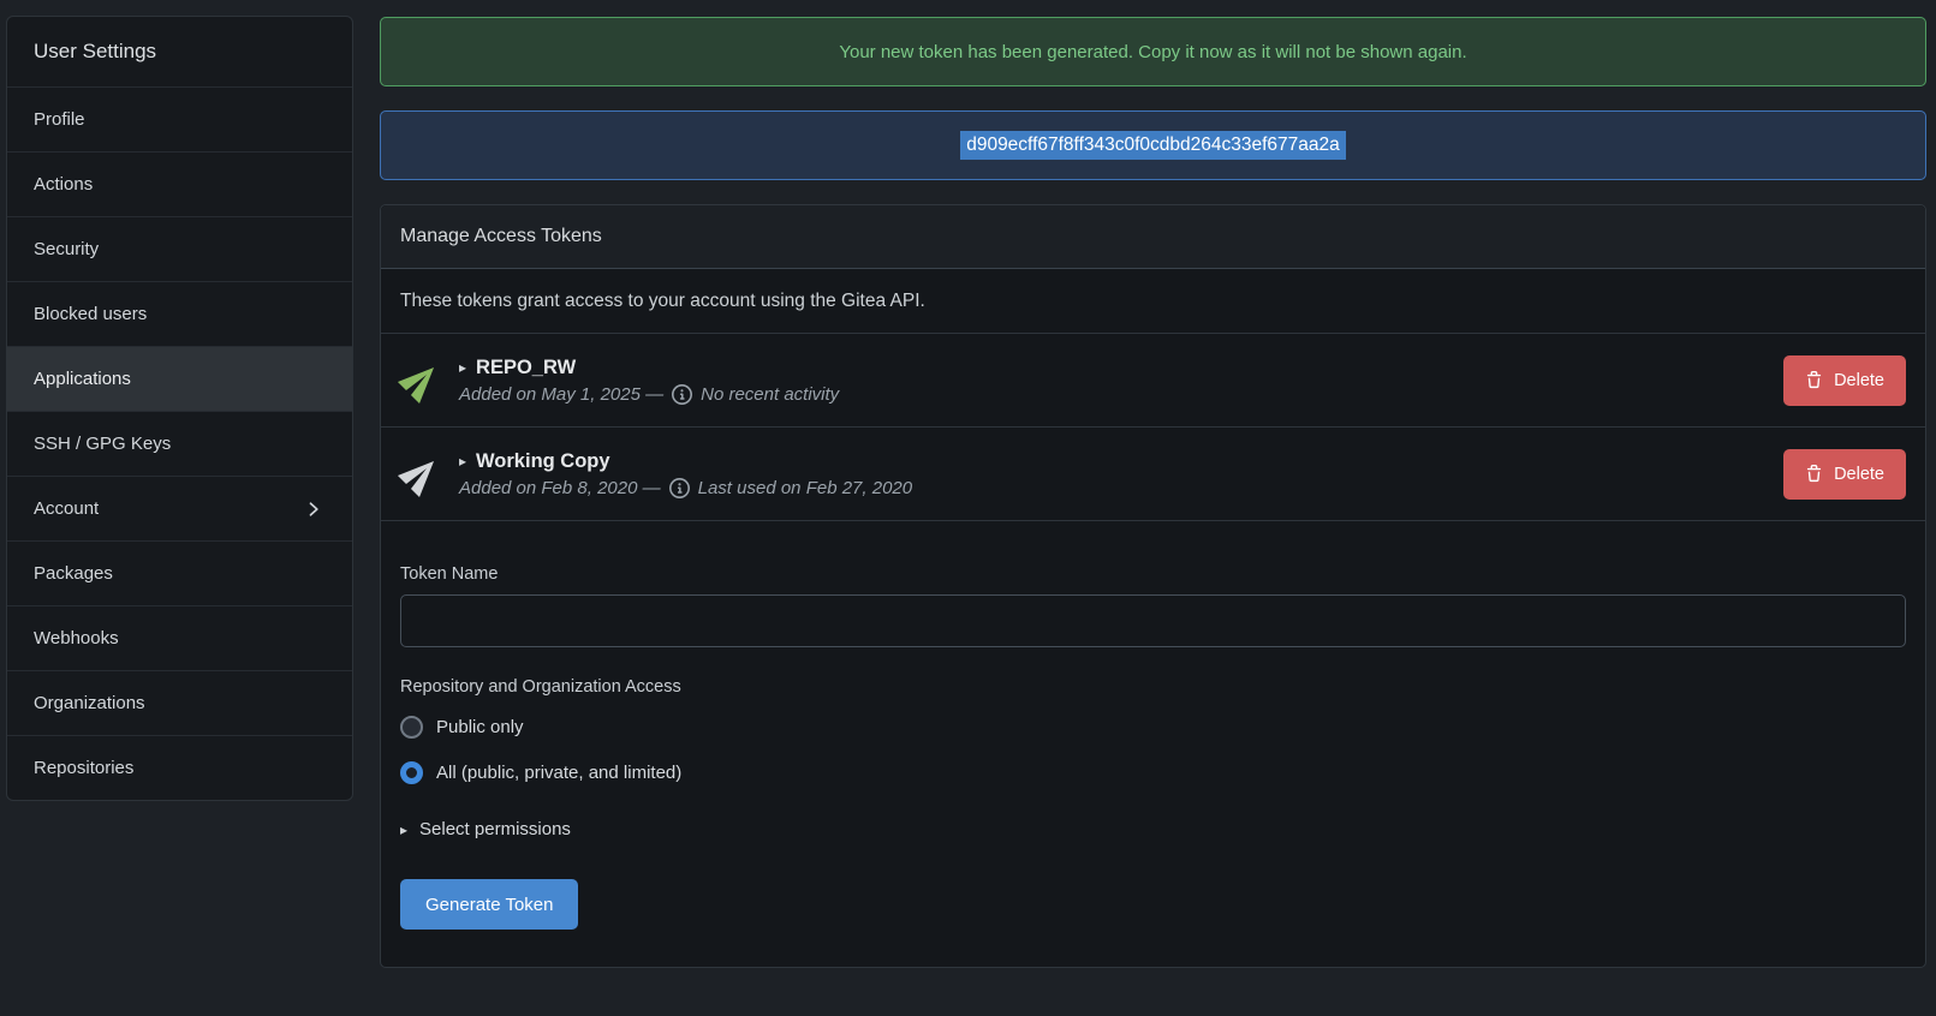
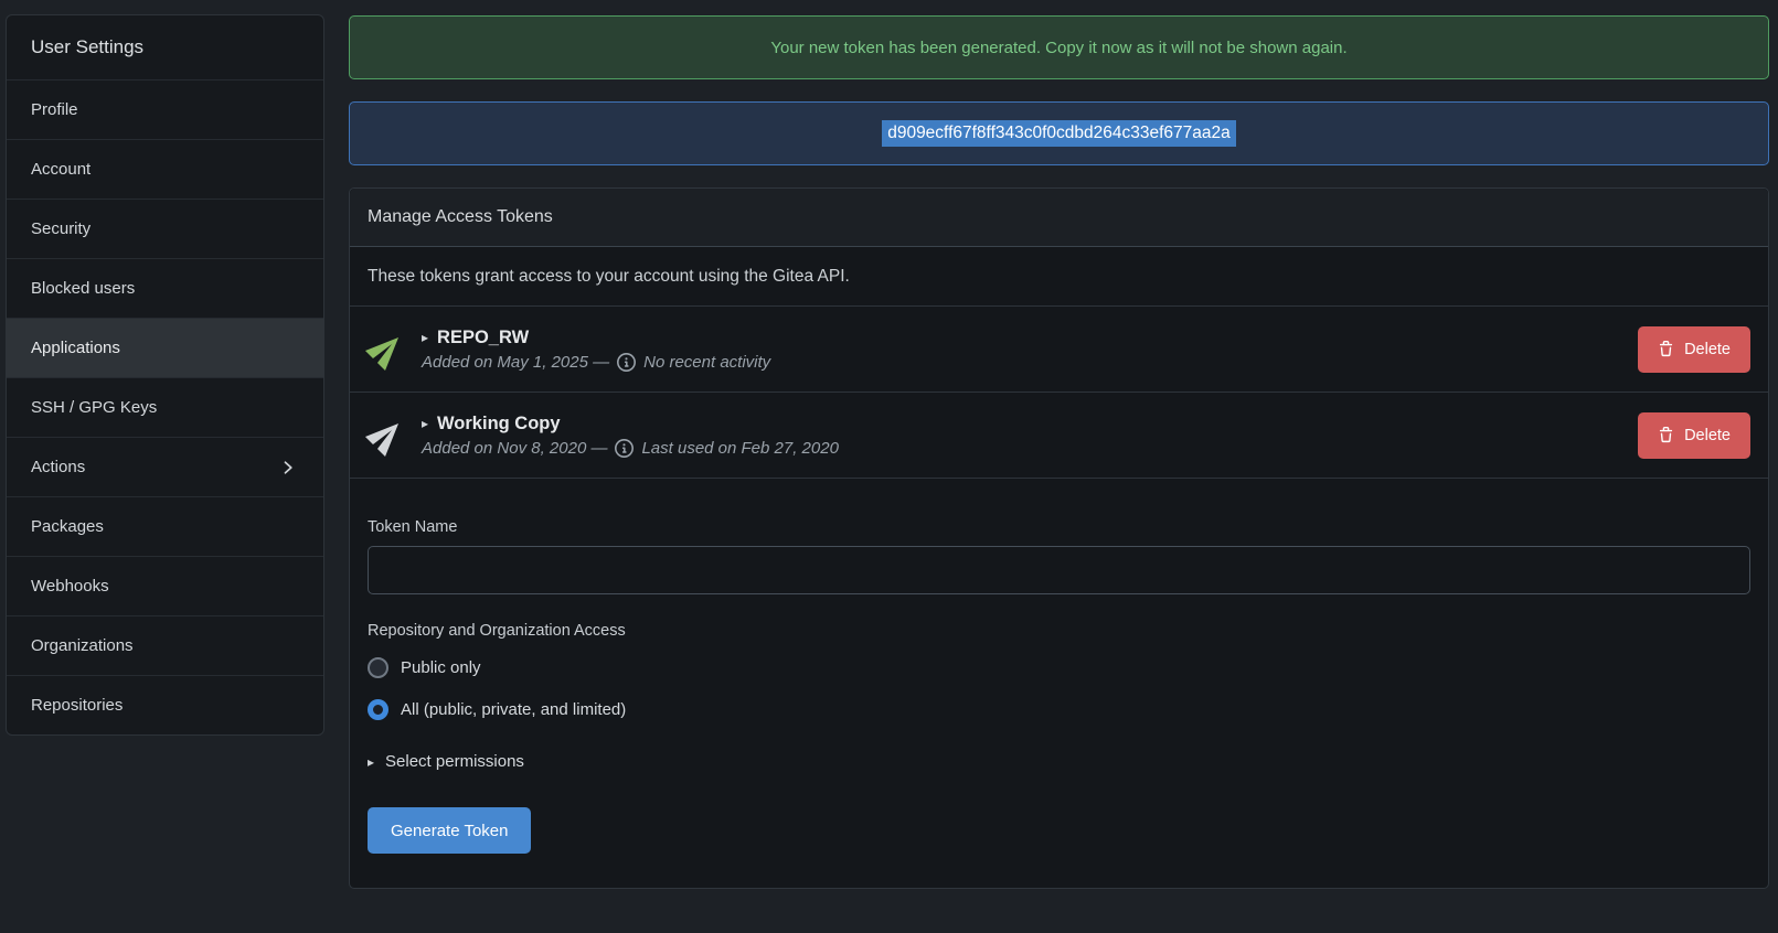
  User Settings
  Profile
- Actions
+ Account
  Security
  Blocked users
  Applications
  SSH / GPG Keys
- Account
+ Actions
  Packages
  Webhooks
  Organizations
  Repositories
  Your new token has been generated. Copy it now as it will not be shown again.
  d909ecff67f8ff343c0f0cdbd264c33ef677aa2a
  Manage Access Tokens
  These tokens grant access to your account using the Gitea API.
  ▸
  REPO_RW
  Added on May 1, 2025 —
  No recent activity
  Delete
  ▸
  Working Copy
- Added on Feb 8, 2020 —
+ Added on Nov 8, 2020 —
  Last used on Feb 27, 2020
  Delete
  Token Name
  Repository and Organization Access
  Public only
  All (public, private, and limited)
  ▸
  Select permissions
  Generate Token
